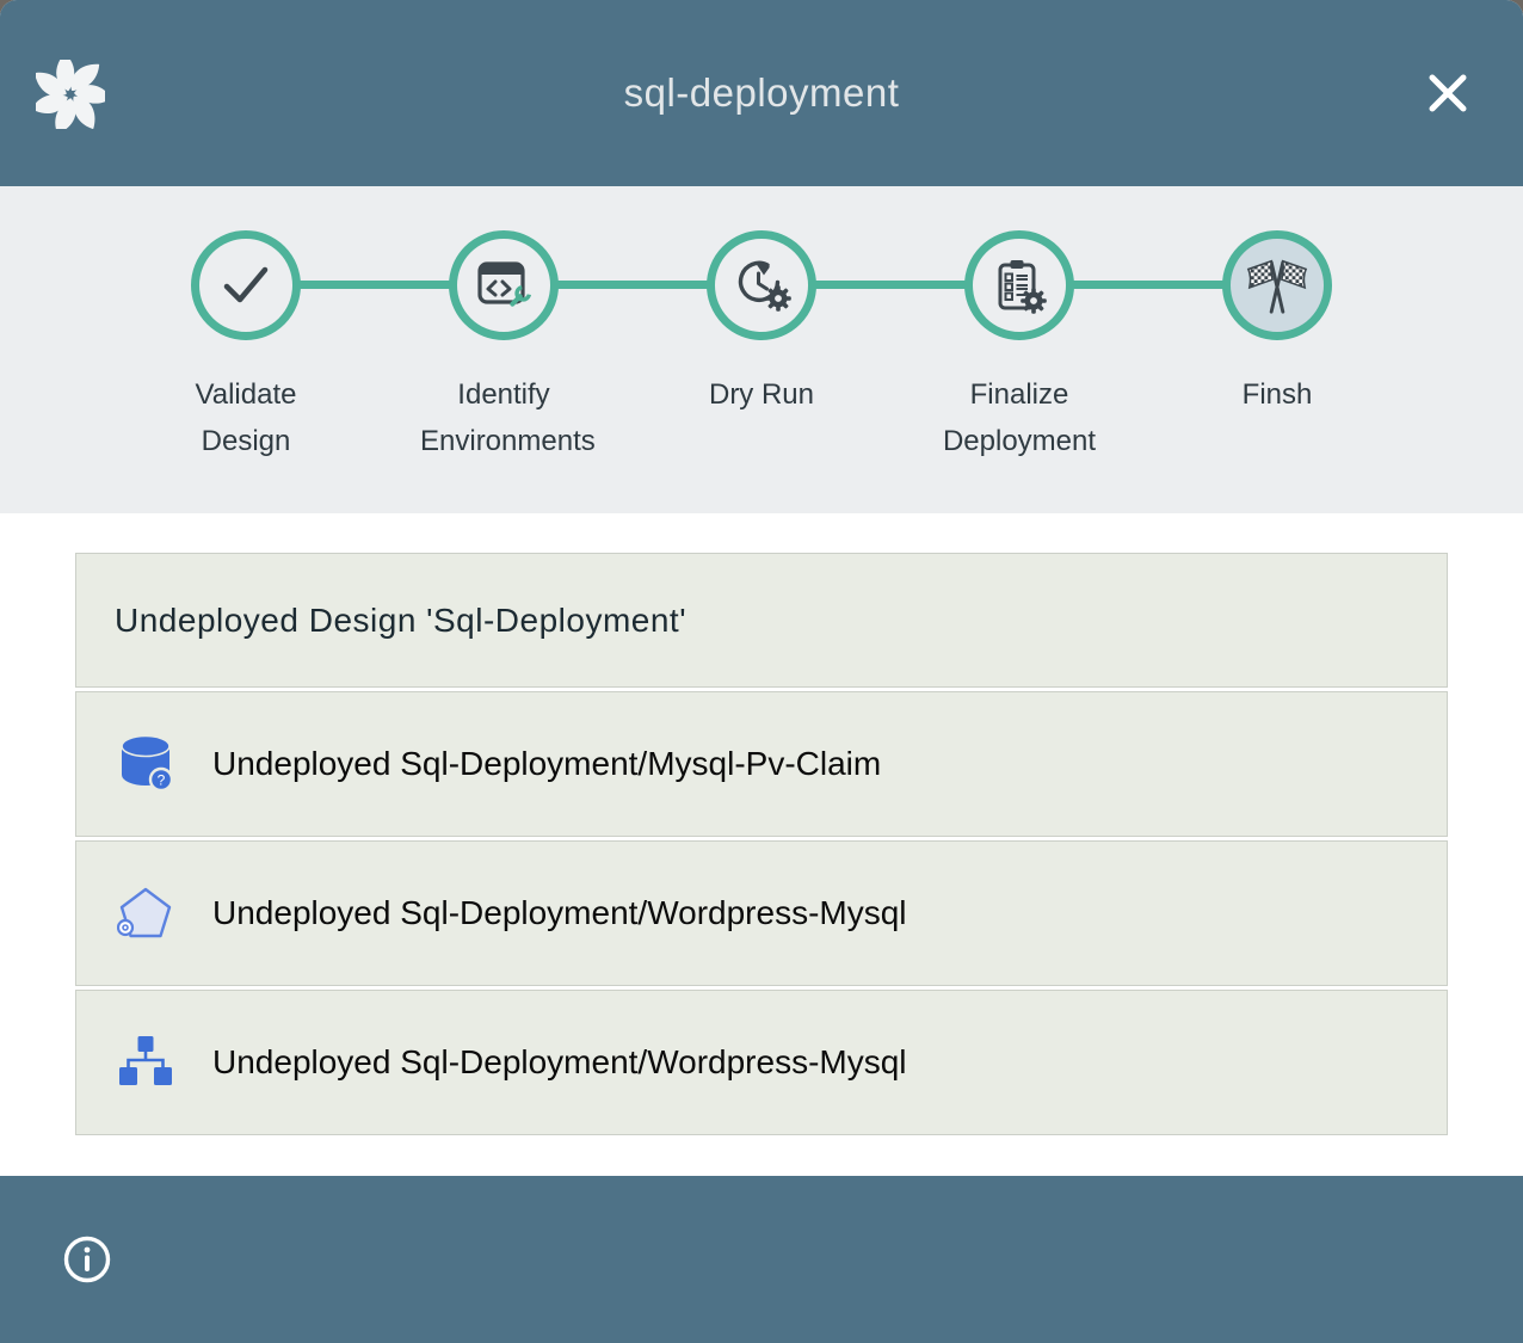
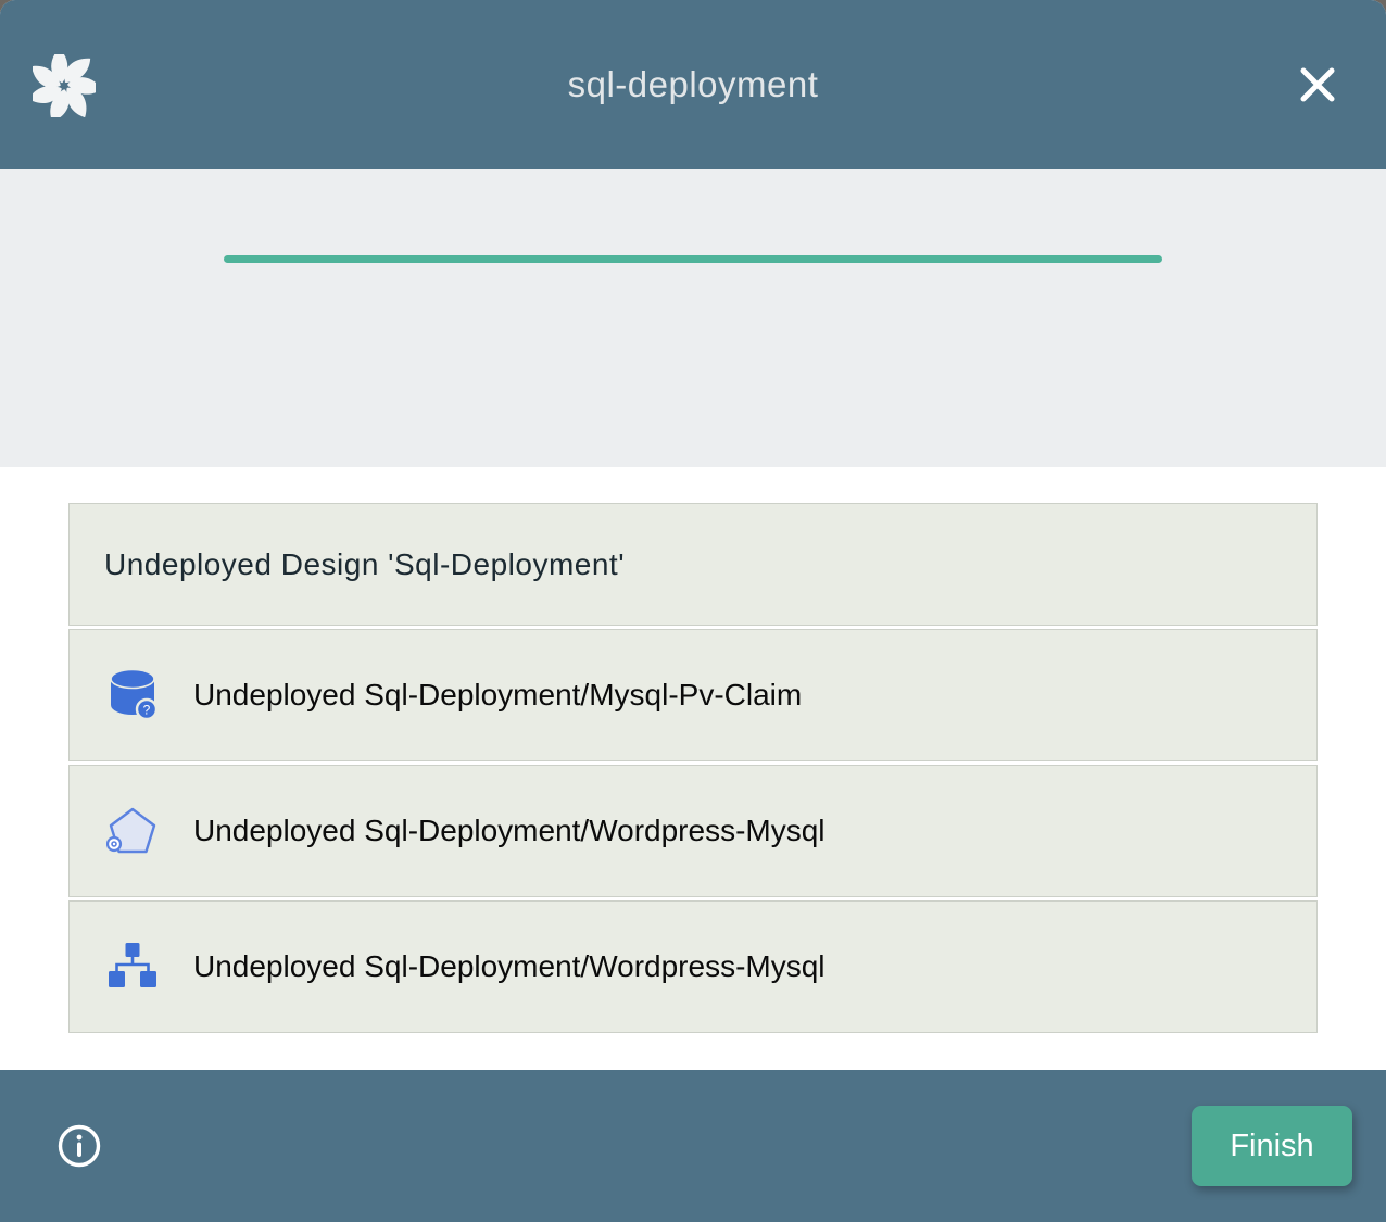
  sql-deployment
- Validate Design
- Identify Environments
- Dry Run
- Finalize Deployment
- Finsh
  Undeployed Design 'Sql-Deployment'
  ?
  Undeployed Sql-Deployment/Mysql-Pv-Claim
  Undeployed Sql-Deployment/Wordpress-Mysql
  Undeployed Sql-Deployment/Wordpress-Mysql
+ Finish
